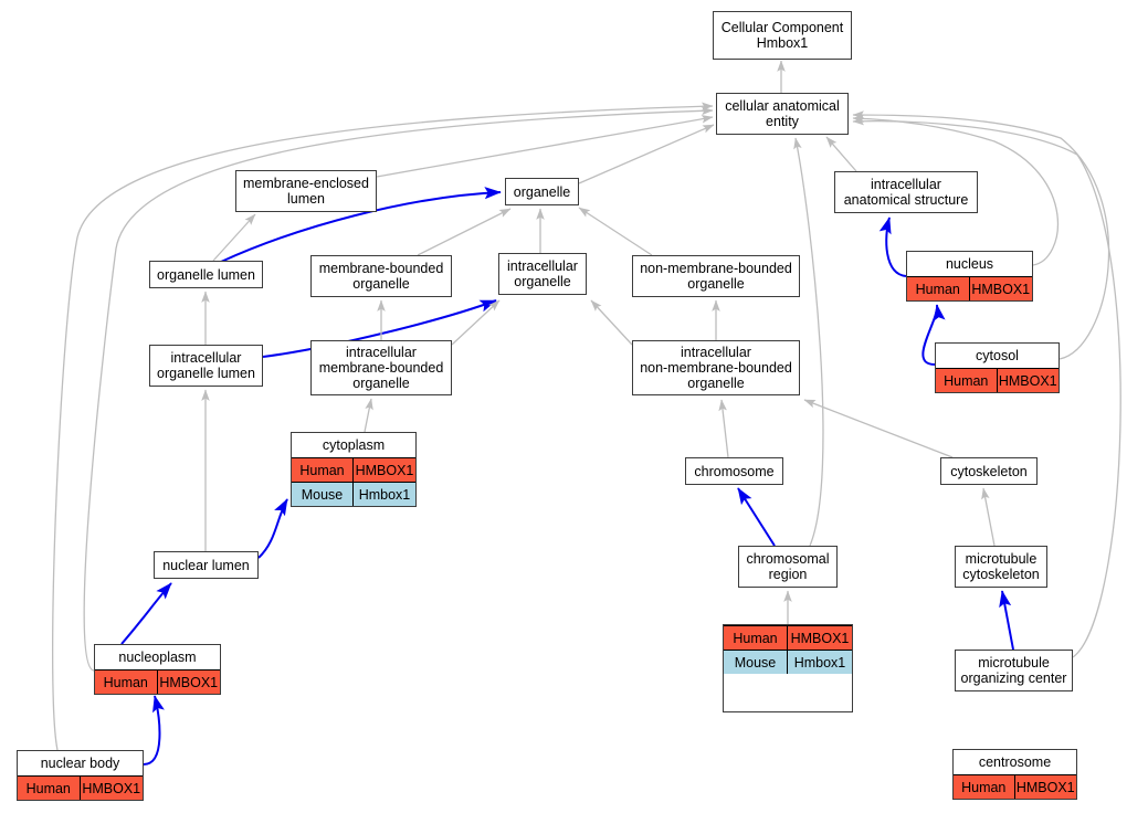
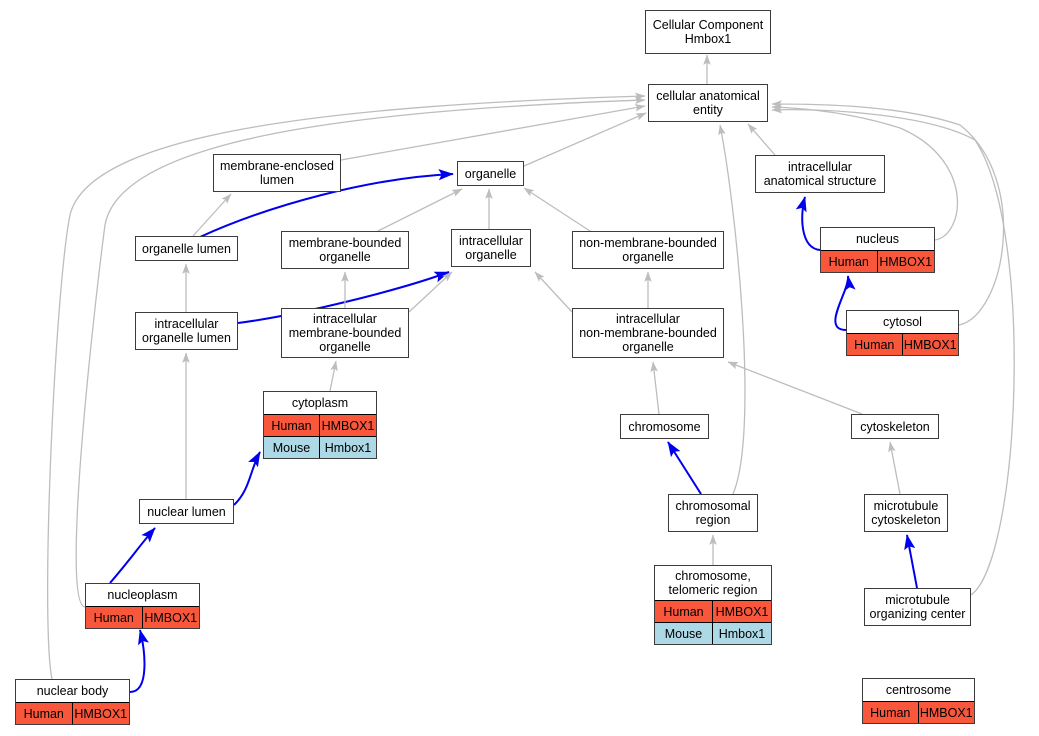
  Cellular Component
  Hmbox1
  cellular anatomical
  entity
  membrane-enclosed
  lumen
  organelle
  intracellular
  anatomical structure
  organelle lumen
  membrane-bounded
  organelle
  intracellular
  organelle
  non-membrane-bounded
  organelle
  nucleus
  Human
  HMBOX1
  intracellular
  organelle lumen
  intracellular
  membrane-bounded
  organelle
  intracellular
  non-membrane-bounded
  organelle
  cytosol
  Human
  HMBOX1
  cytoplasm
  Human
  HMBOX1
  Mouse
  Hmbox1
  chromosome
  cytoskeleton
  chromosomal
  region
  microtubule
  cytoskeleton
  nuclear lumen
+ chromosome,
+ telomeric region
  Human
  HMBOX1
  Mouse
  Hmbox1
  microtubule
  organizing center
  nucleoplasm
  Human
  HMBOX1
  centrosome
  Human
  HMBOX1
  nuclear body
  Human
  HMBOX1
